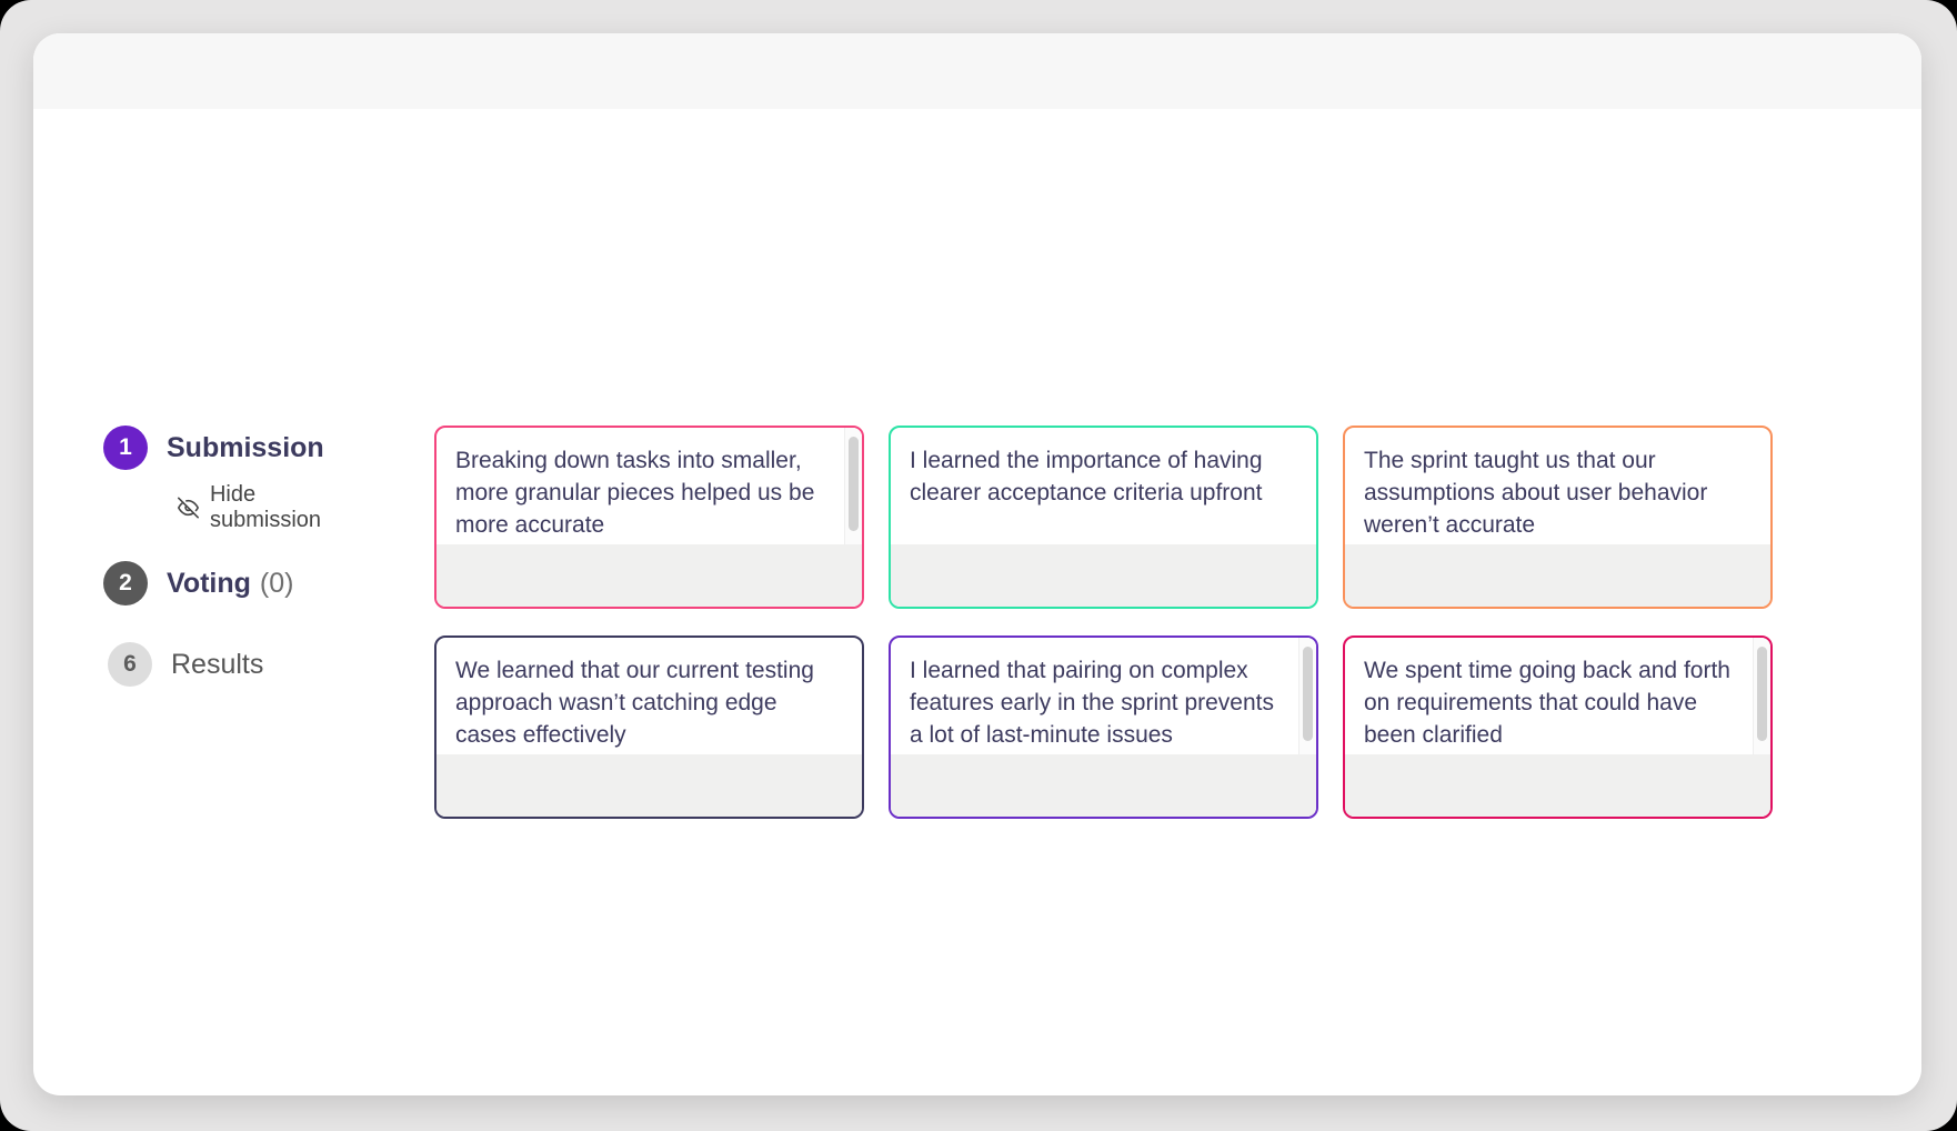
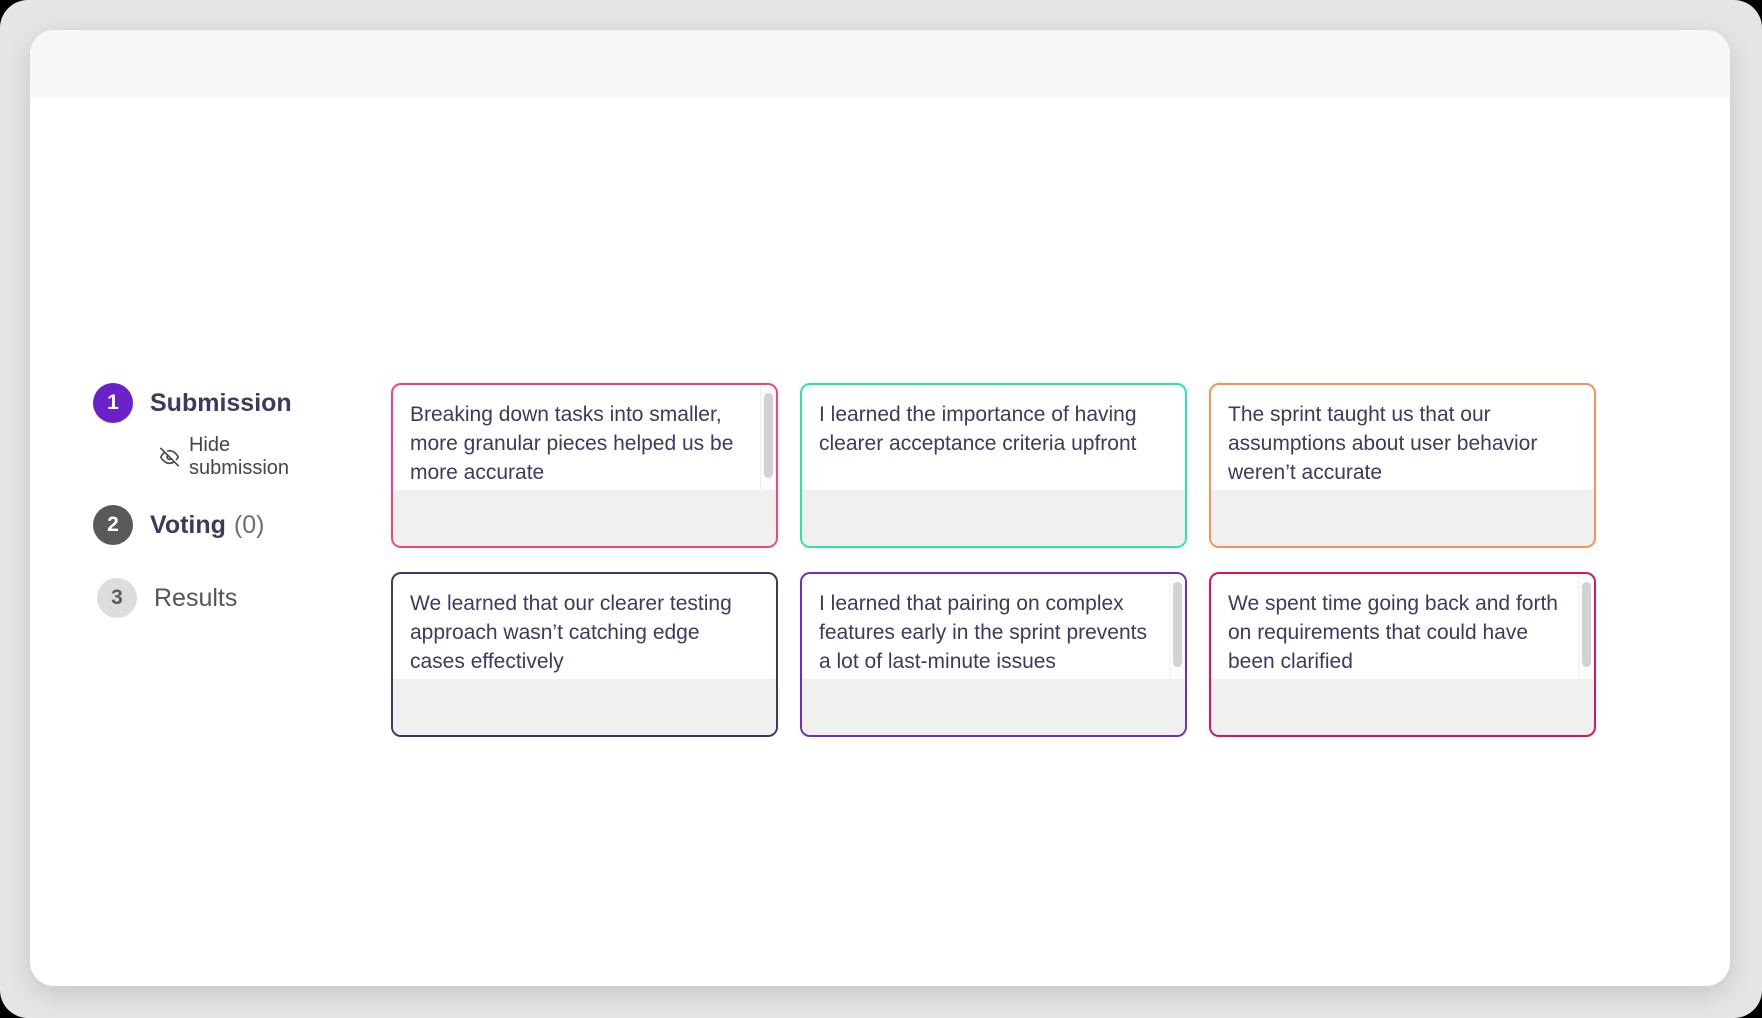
  1
  Submission
  Hide submission
  2
  Voting (0)
- 6
+ 3
  Results
  Breaking down tasks into smaller, more granular pieces helped us be more accurate
  I learned the importance of having clearer acceptance criteria upfront
  The sprint taught us that our assumptions about user behavior weren’t accurate
- We learned that our current testing approach wasn’t catching edge cases effectively
+ We learned that our clearer testing approach wasn’t catching edge cases effectively
  I learned that pairing on complex features early in the sprint prevents a lot of last-minute issues
  We spent time going back and forth on requirements that could have been clarified
